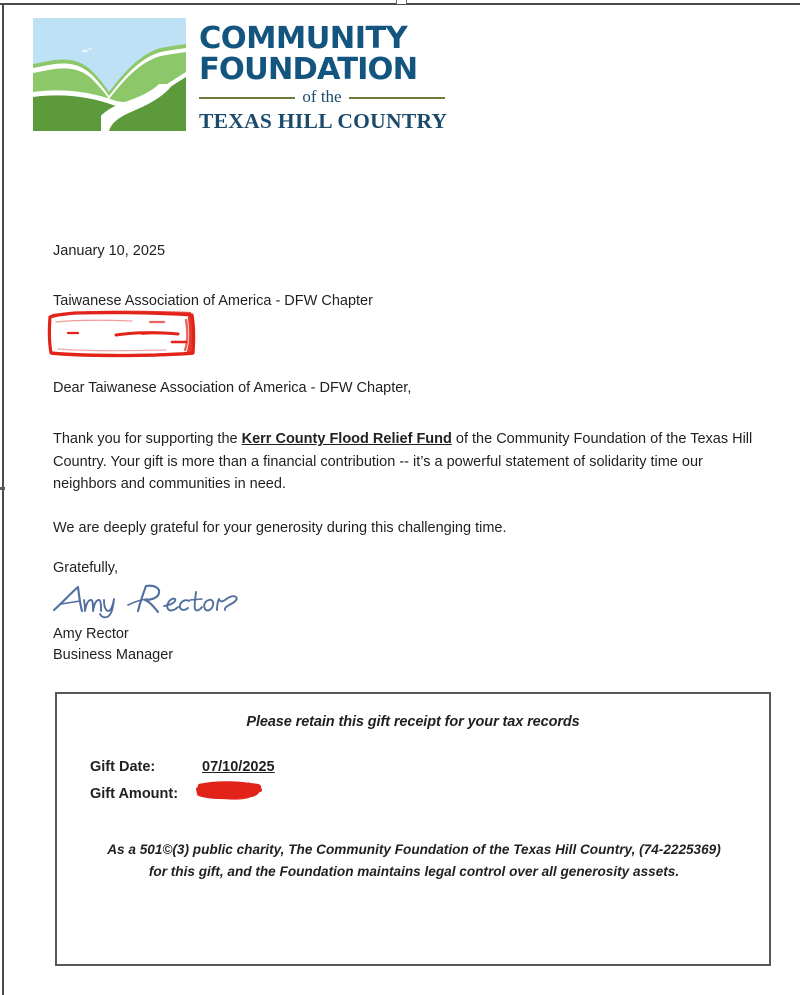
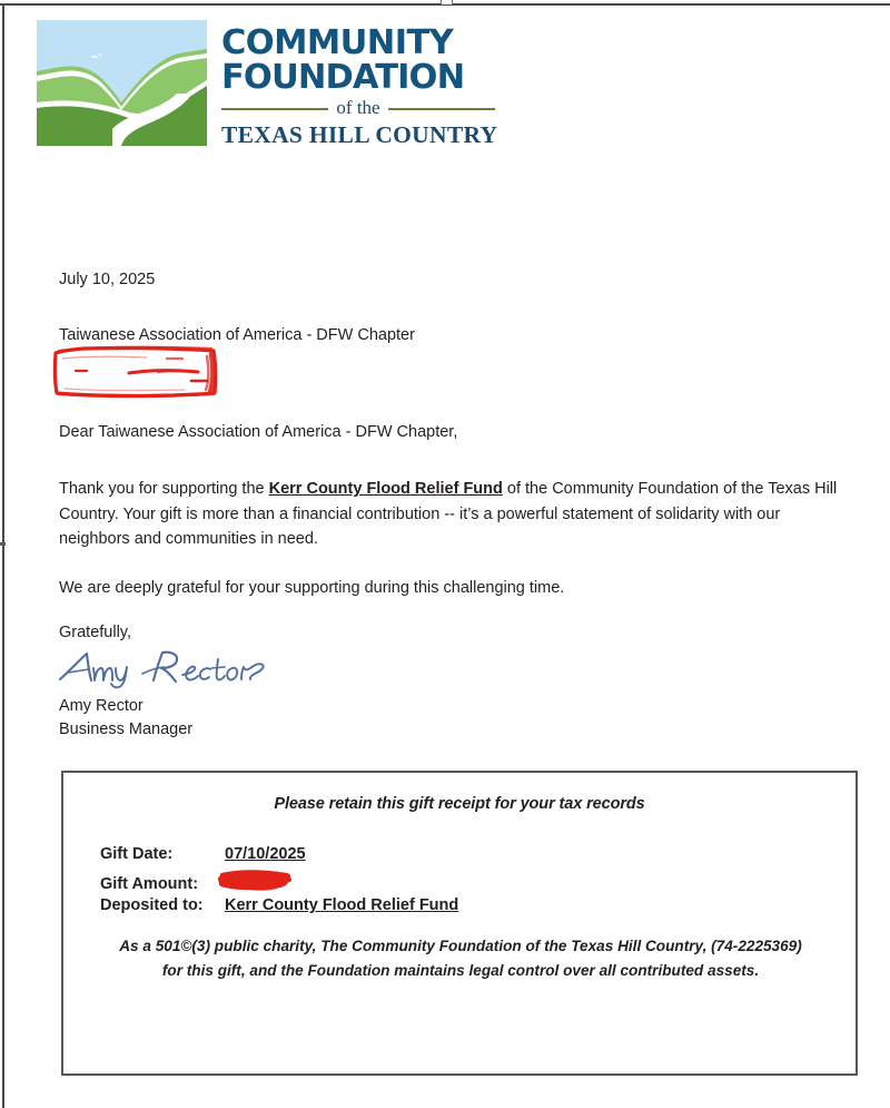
  COMMUNITY
  FOUNDATION
  of the
  TEXAS HILL COUNTRY
- January 10, 2025
+ July 10, 2025
  Taiwanese Association of America - DFW Chapter
  Dear Taiwanese Association of America - DFW Chapter,
- Thank you for supporting the Kerr County Flood Relief Fund of the Community Foundation of the Texas Hill Country. Your gift is more than a financial contribution -- it’s a powerful statement of solidarity time our neighbors and communities in need.
+ Thank you for supporting the Kerr County Flood Relief Fund of the Community Foundation of the Texas Hill Country. Your gift is more than a financial contribution -- it’s a powerful statement of solidarity with our neighbors and communities in need.
- We are deeply grateful for your generosity during this challenging time.
+ We are deeply grateful for your supporting during this challenging time.
  Gratefully,
  Amy Rector
  Business Manager
  Please retain this gift receipt for your tax records
  Gift Date:
  07/10/2025
  Gift Amount:
+ Deposited to:
+ Kerr County Flood Relief Fund
  As a 501©(3) public charity, The Community Foundation of the Texas Hill Country, (74-2225369)
- for this gift, and the Foundation maintains legal control over all generosity assets.
+ for this gift, and the Foundation maintains legal control over all contributed assets.
